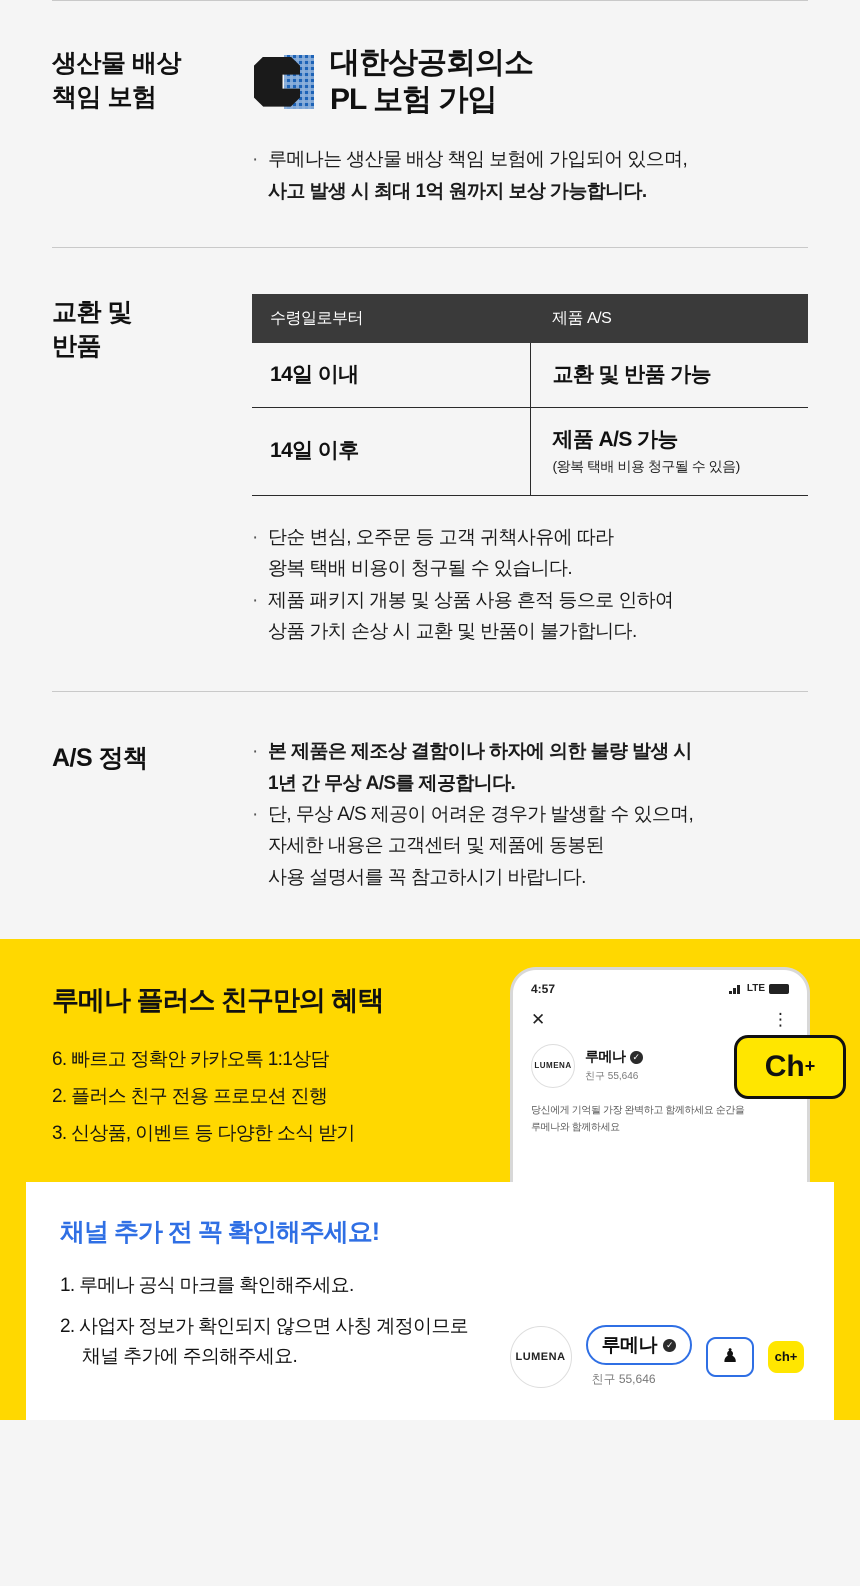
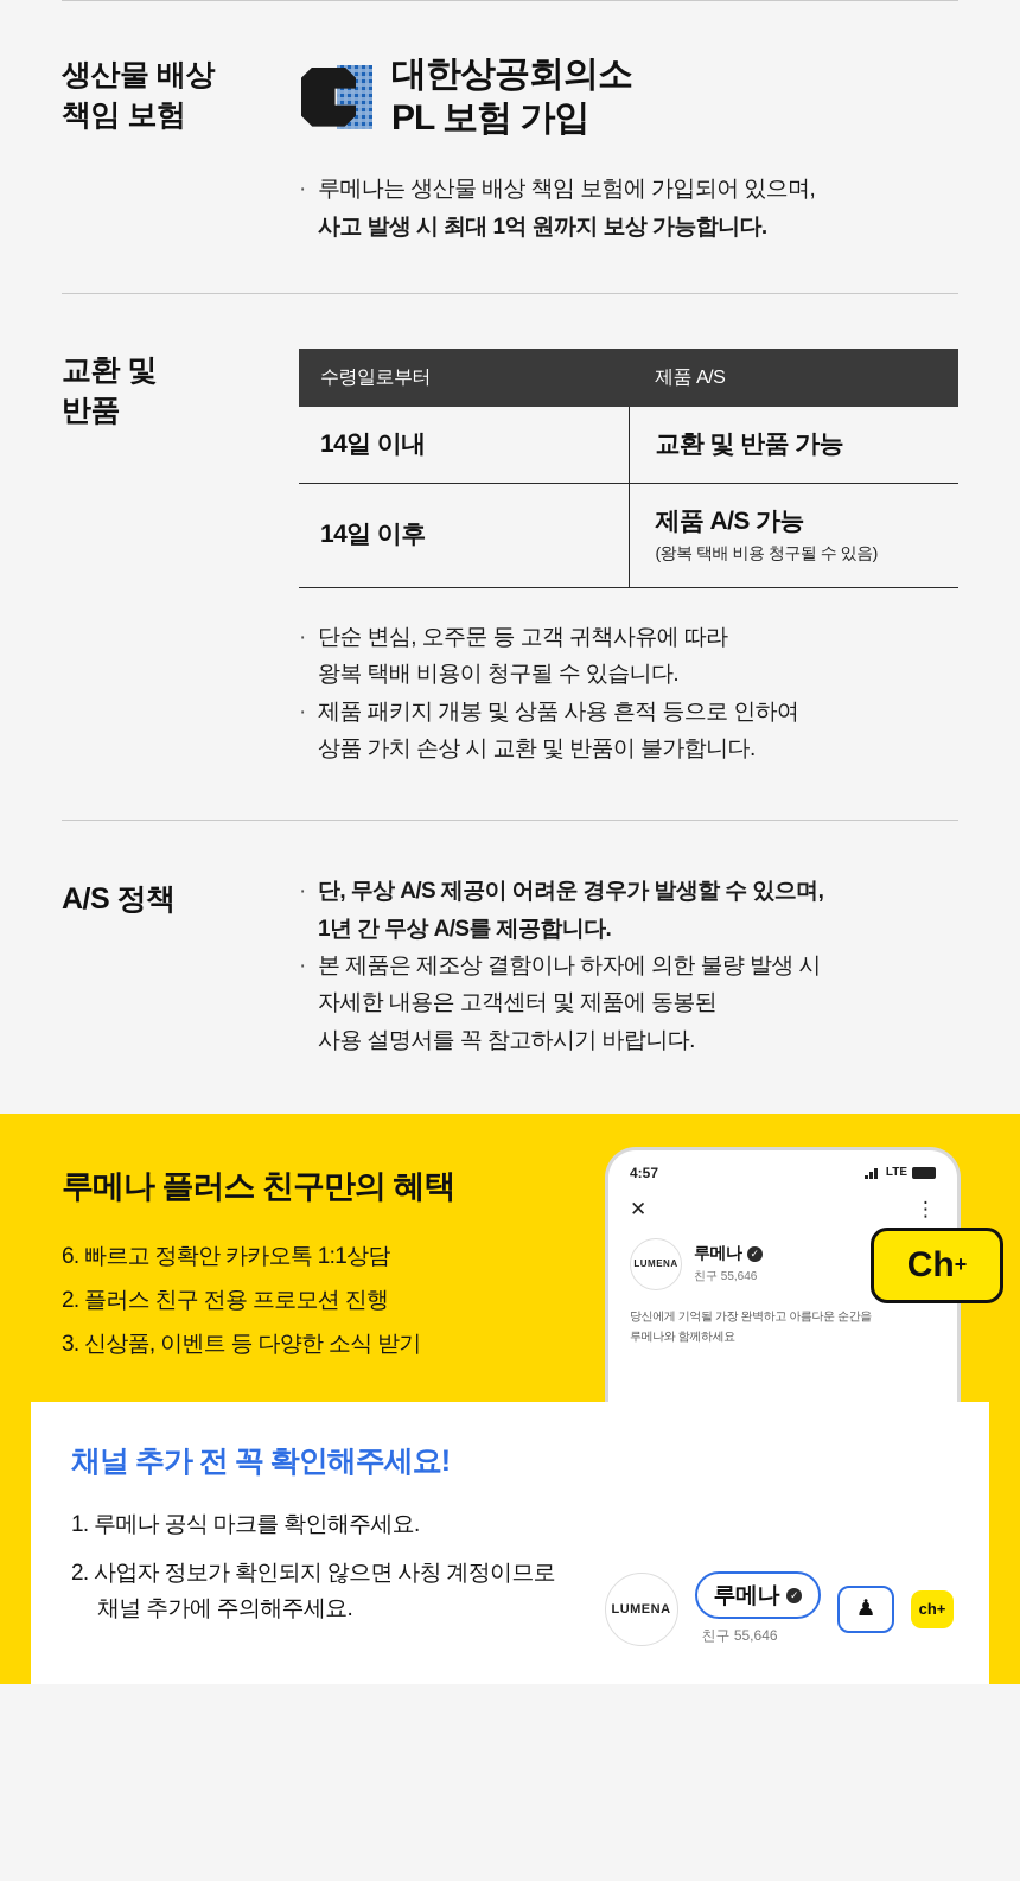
  생산물 배상
  책임 보험
  대한상공회의소
  PL 보험 가입
  ·
  루메나는 생산물 배상 책임 보험에 가입되어 있으며,
  사고 발생 시 최대 1억 원까지 보상 가능합니다.
  교환 및
  반품
  수령일로부터	제품 A/S
  14일 이내	교환 및 반품 가능
  14일 이후	제품 A/S 가능 (왕복 택배 비용 청구될 수 있음)
  ·
  단순 변심, 오주문 등 고객 귀책사유에 따라
  왕복 택배 비용이 청구될 수 있습니다.
  ·
  제품 패키지 개봉 및 상품 사용 흔적 등으로 인하여
  상품 가치 손상 시 교환 및 반품이 불가합니다.
  A/S 정책
  ·
- 본 제품은 제조상 결함이나 하자에 의한 불량 발생 시
+ 단, 무상 A/S 제공이 어려운 경우가 발생할 수 있으며,
  1년 간 무상 A/S를 제공합니다.
  ·
- 단, 무상 A/S 제공이 어려운 경우가 발생할 수 있으며,
+ 본 제품은 제조상 결함이나 하자에 의한 불량 발생 시
  자세한 내용은 고객센터 및 제품에 동봉된
  사용 설명서를 꼭 참고하시기 바랍니다.
  루메나 플러스 친구만의 혜택
  6. 빠르고 정확안 카카오톡 1:1상담
  2. 플러스 친구 전용 프로모션 진행
  3. 신상품, 이벤트 등 다양한 소식 받기
  4:57
  LTE
  ✕
  ⋮
  LUMENA
  루메나
  ✓
  친구 55,646
- 당신에게 기억될 가장 완벽하고 함께하세요 순간을
+ 당신에게 기억될 가장 완벽하고 아름다운 순간을
  루메나와 함께하세요
  Ch
  +
  채널 추가 전 꼭 확인해주세요!
  1. 루메나 공식 마크를 확인해주세요.
  2. 사업자 정보가 확인되지 않으면 사칭 계정이므로
  채널 추가에 주의해주세요.
  LUMENA
  루메나
  ✓
  친구 55,646
  ♟
  ch+
